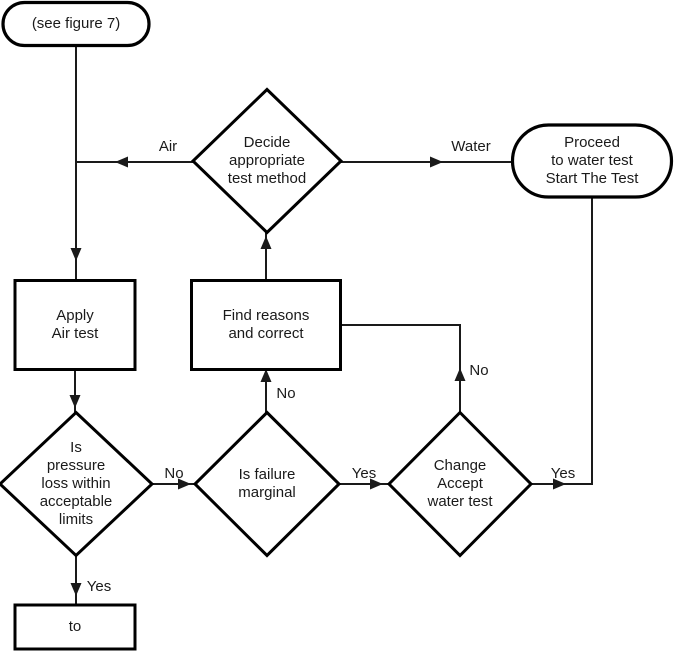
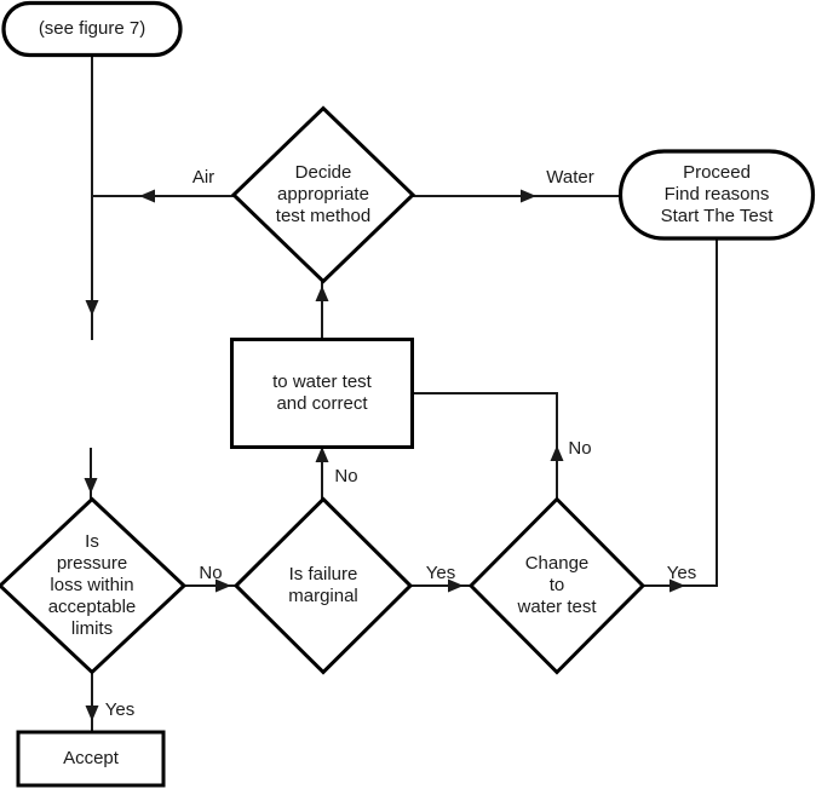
  Air
  Water
  Yes
  No
  No
  Yes
  No
  Yes
  (see figure 7)
  Decide
  appropriate
  test method
  Proceed
- to water test
+ Find reasons
  Start The Test
- Apply
- Air test
- Find reasons
+ to water test
  and correct
  Is
  pressure
  loss within
  acceptable
  limits
  Is failure
  marginal
  Change
- Accept
+ to
  water test
- to
+ Accept
